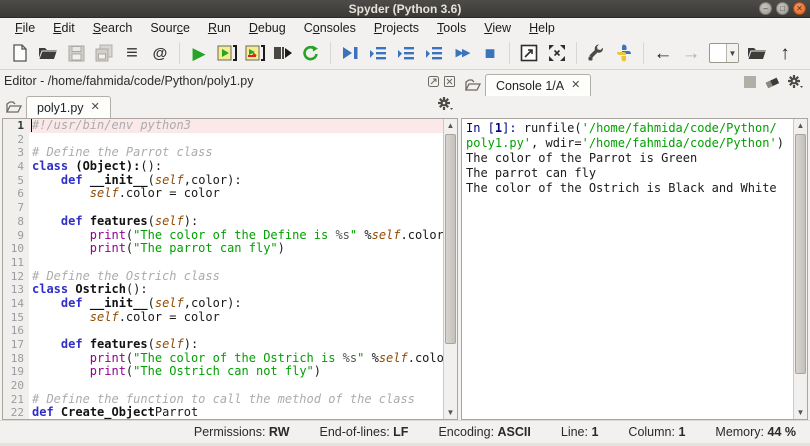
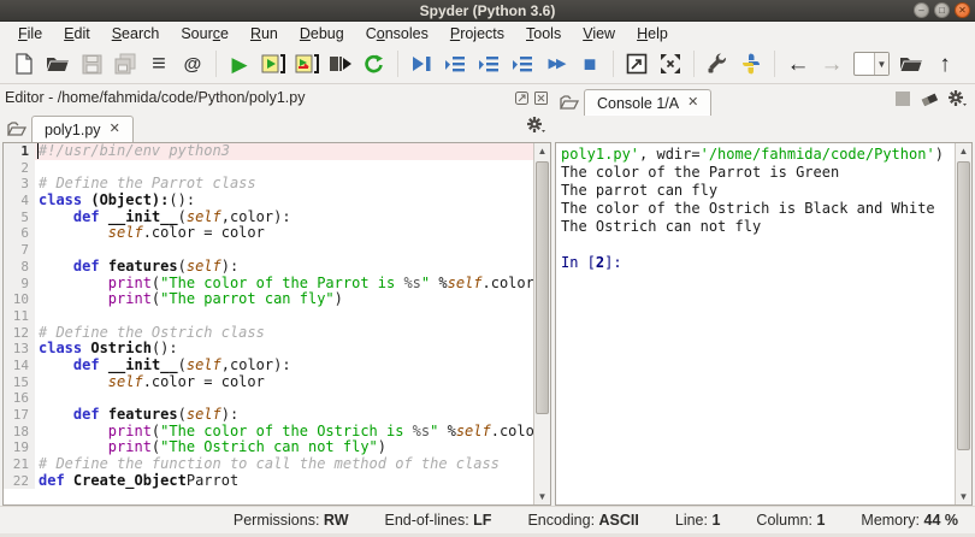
  Spyder (Python 3.6)
  –
  □
  ✕
  File
  Edit
  Search
  Source
  Run
  Debug
  Consoles
  Projects
  Tools
  View
  Help
  ≡
  @
  ▶
  ▶▶
  ■
  ←
  →
  ▼
  ↑
  Editor - /home/fahmida/code/Python/poly1.py
  poly1.py
  ✕
  1
  #!/usr/bin/env python3
  2
  3
  # Define the Parrot class
  4
  class (Object):():
  5
  def __init__(self,color):
  6
  self.color = color
  7
  8
  def features(self):
  9
- print("The color of the Define is %s" %self.color
+ print("The color of the Parrot is %s" %self.color
  10
  print("The parrot can fly")
  11
  12
  # Define the Ostrich class
  13
  class Ostrich():
  14
  def __init__(self,color):
  15
  self.color = color
  16
  17
  def features(self):
  18
  print("The color of the Ostrich is %s" %self.colo
  19
  print("The Ostrich can not fly")
- 20
  21
  # Define the function to call the method of the class
  22
  def Create_ObjectParrot
  ▲
  ▼
  Console 1/A
  ✕
- In [1]: runfile('/home/fahmida/code/Python/
  poly1.py', wdir='/home/fahmida/code/Python')
  The color of the Parrot is Green
  The parrot can fly
  The color of the Ostrich is Black and White
+ The Ostrich can not fly
+ In [2]:
  ▲
  ▼
  Permissions: RW
  End-of-lines: LF
  Encoding: ASCII
  Line: 1
  Column: 1
  Memory: 44 %
